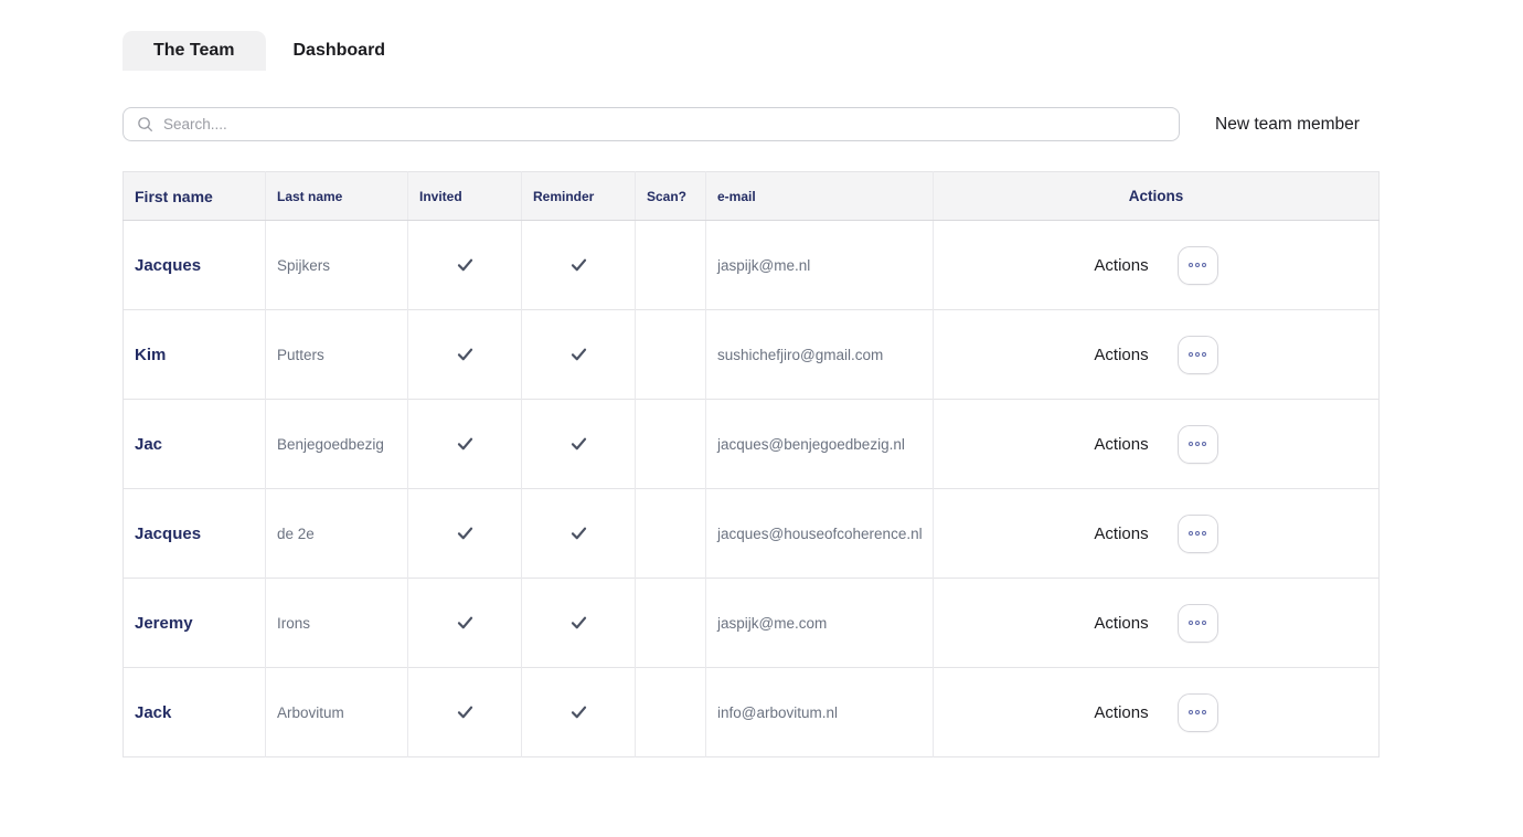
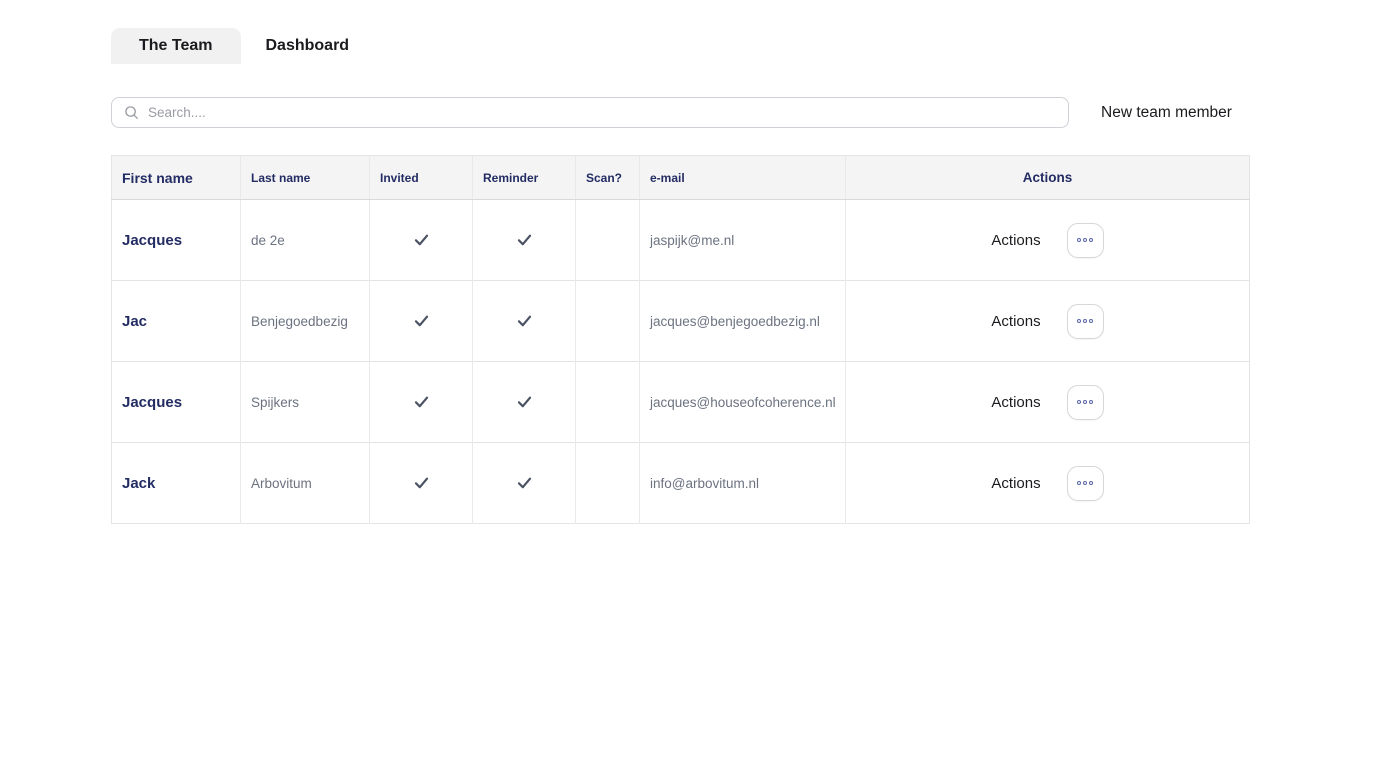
  The Team
  Dashboard
  Search....
  New team member
  First name	Last name	Invited	Reminder	Scan?	e-mail	Actions
- Jacques	Spijkers				jaspijk@me.nl	Actions
+ Jacques	de 2e				jaspijk@me.nl	Actions
- Kim	Putters				sushichefjiro@gmail.com	Actions
  Jac	Benjegoedbezig				jacques@benjegoedbezig.nl	Actions
- Jacques	de 2e				jacques@houseofcoherence.nl	Actions
+ Jacques	Spijkers				jacques@houseofcoherence.nl	Actions
- Jeremy	Irons				jaspijk@me.com	Actions
  Jack	Arbovitum				info@arbovitum.nl	Actions
